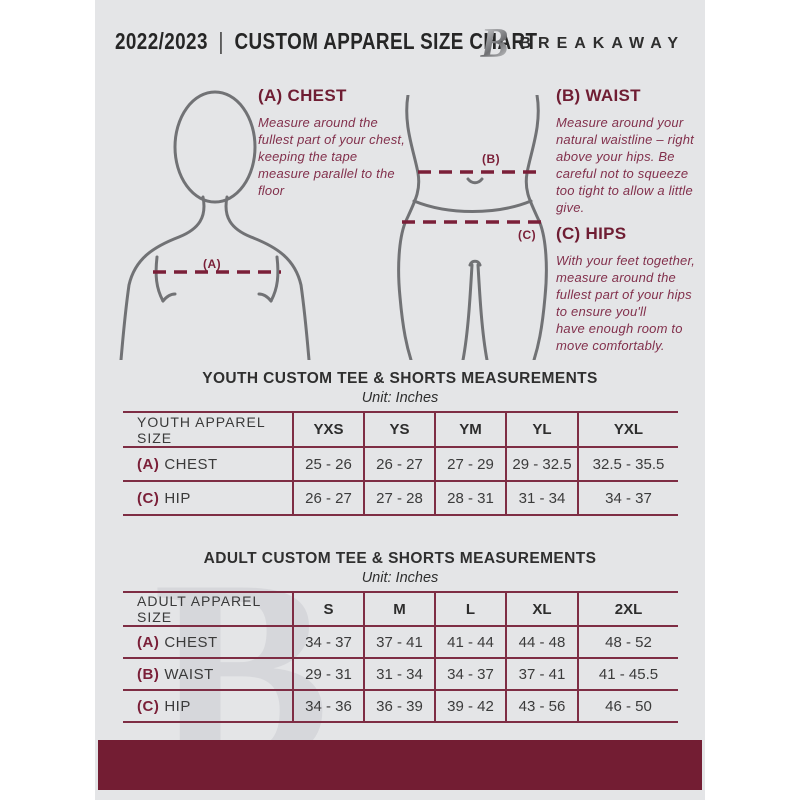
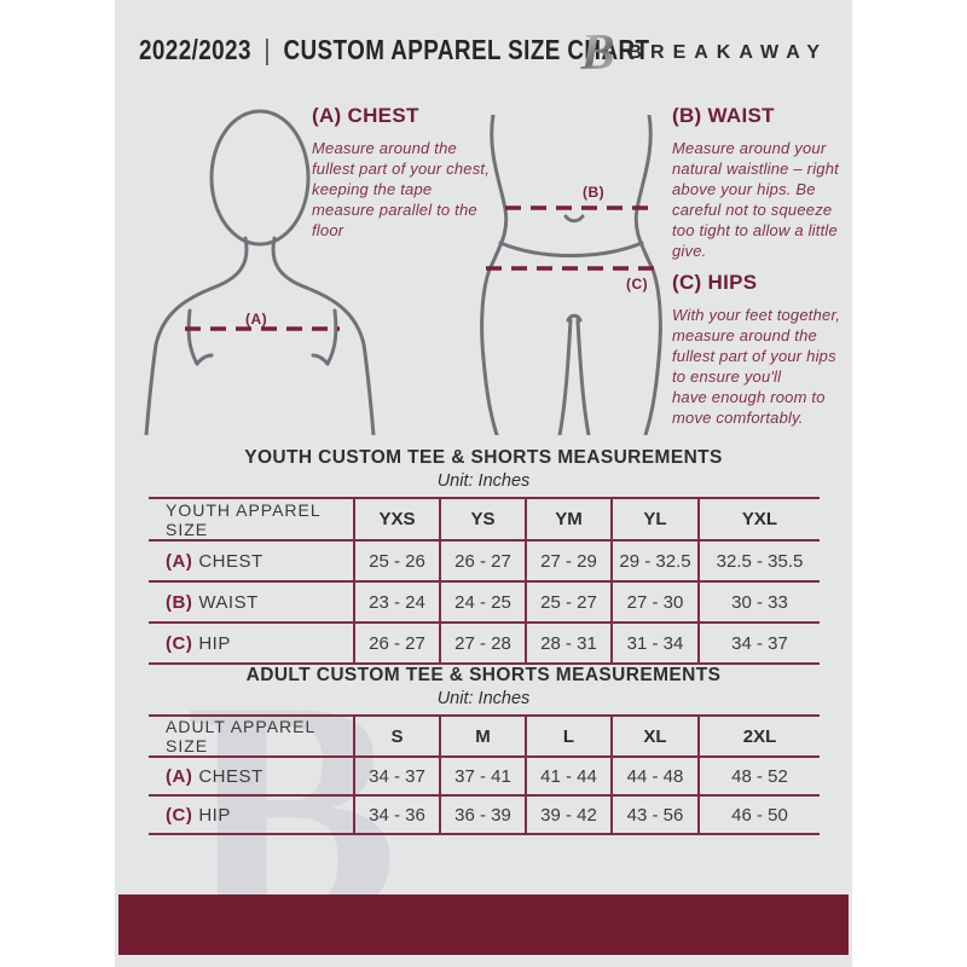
  B
  2022/2023 | CUSTOM APPAREL SIZE CRT
  B
  BREAKAWAY
  (A)
  (B)
  (C)
  (A) CHEST
  Measure around the fullest part of your chest, keeping the tape measure parallel to the floor
  (B) WAIST
  Measure around your natural waistline – right above your hips. Be careful not to squeeze too tight to allow a little give.
  (C) HIPS
  With your feet together, measure around the fullest part of your hips to ensure you'll
  have enough room to move comfortably.
  YOUTH CUSTOM TEE & SHORTS MEASUREMENTS
  Unit: Inches
  YOUTH APPAREL SIZE	YXS	YS	YM	YL	YXL
  (A) CHEST	25 - 26	26 - 27	27 - 29	29 - 32.5	32.5 - 35.5
+ (B) WAIST	23 - 24	24 - 25	25 - 27	27 - 30	30 - 33
  (C) HIP	26 - 27	27 - 28	28 - 31	31 - 34	34 - 37
  ADULT CUSTOM TEE & SHORTS MEASUREMENTS
  Unit: Inches
  ADULT APPAREL SIZE	S	M	L	XL	2XL
  (A) CHEST	34 - 37	37 - 41	41 - 44	44 - 48	48 - 52
- (B) WAIST	29 - 31	31 - 34	34 - 37	37 - 41	41 - 45.5
  (C) HIP	34 - 36	36 - 39	39 - 42	43 - 56	46 - 50
